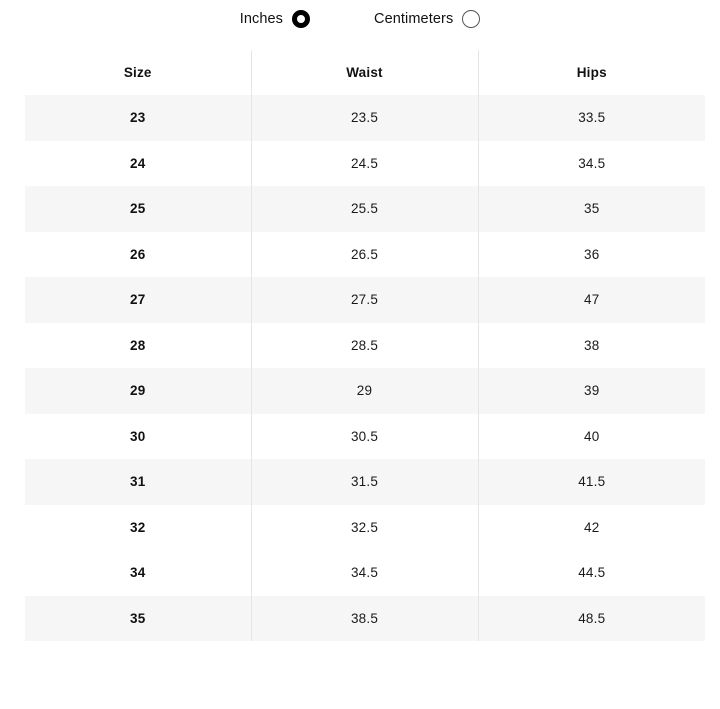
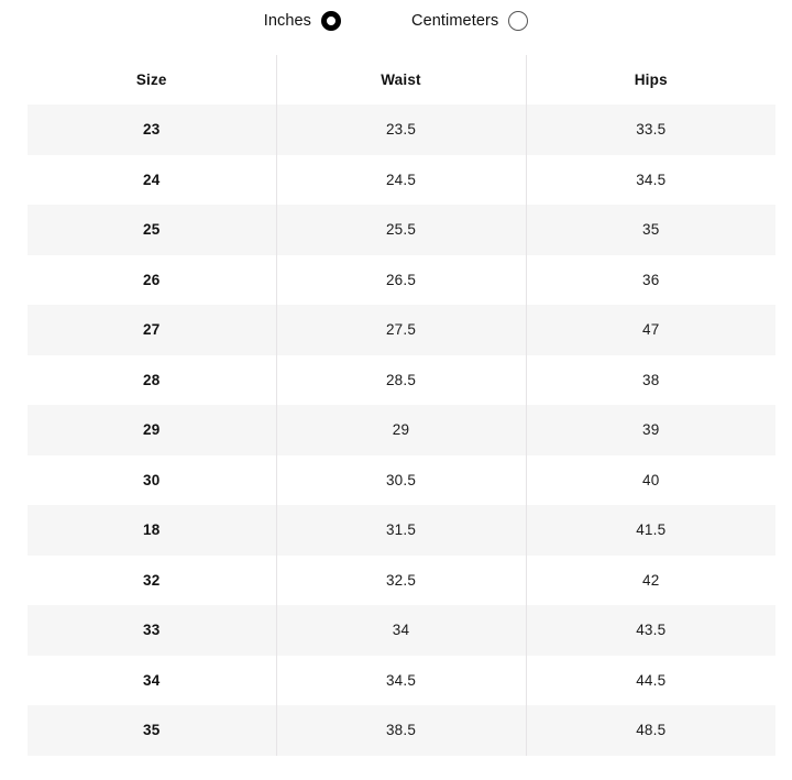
  Inches
  Centimeters
  Size	Waist	Hips
  23	23.5	33.5
  24	24.5	34.5
  25	25.5	35
  26	26.5	36
  27	27.5	47
  28	28.5	38
  29	29	39
  30	30.5	40
- 31	31.5	41.5
+ 18	31.5	41.5
  32	32.5	42
+ 33	34	43.5
  34	34.5	44.5
  35	38.5	48.5
